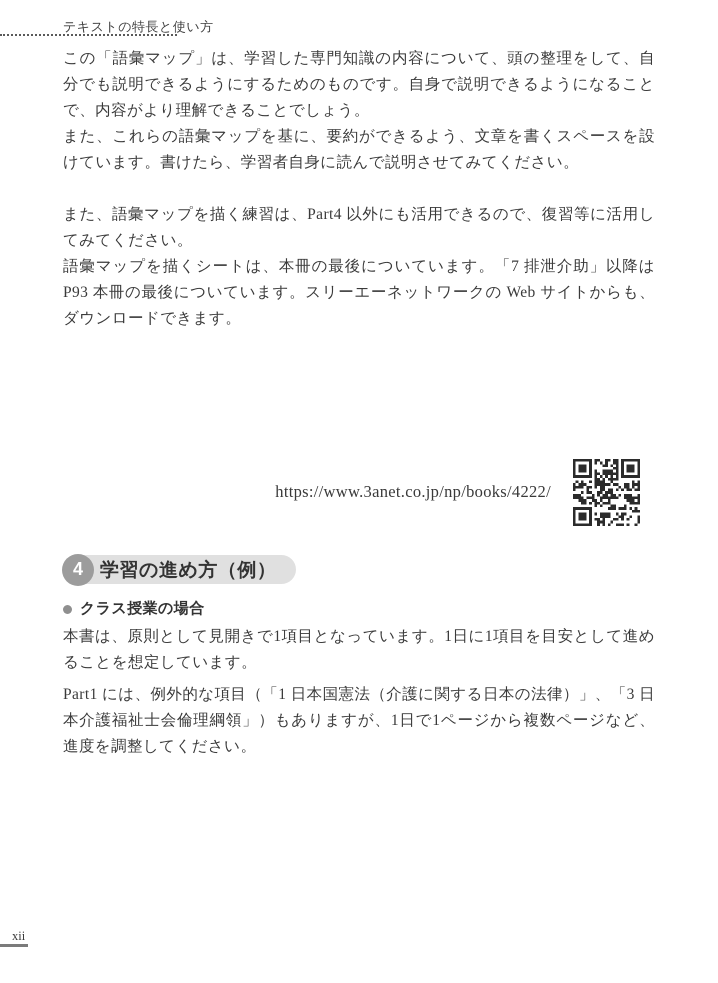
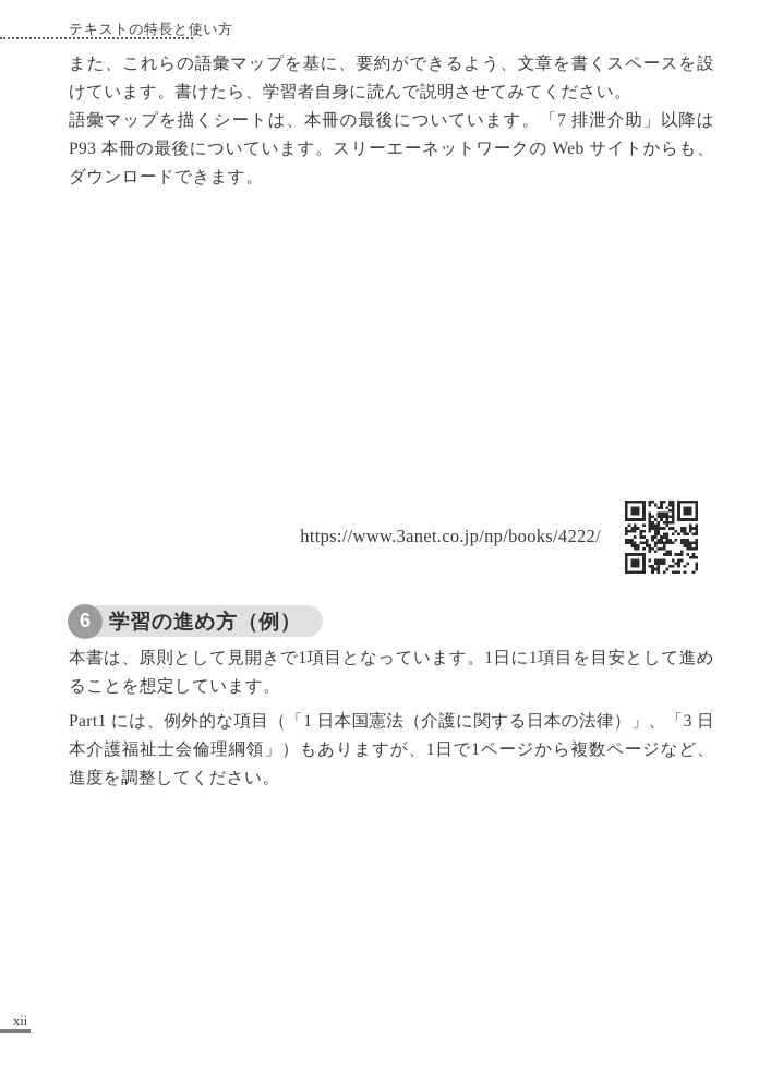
  テキストの特長と使い方
- この「語彙マップ」は、学習した専門知識の内容について、頭の整理をして、自分でも説明できるようにするためのものです。自身で説明できるようになることで、内容がより理解できることでしょう。
  また、これらの語彙マップを基に、要約ができるよう、文章を書くスペースを設けています。書けたら、学習者自身に読んで説明させてみてください。
- また、語彙マップを描く練習は、Part4 以外にも活用できるので、復習等に活用してみてください。
  語彙マップを描くシートは、本冊の最後についています。「7 排泄介助」以降は P93 本冊の最後についています。スリーエーネットワークの Web サイトからも、ダウンロードできます。
  https://www.3anet.co.jp/np/books/4222/
- 4
+ 6
  学習の進め方（例）
- クラス授業の場合
  本書は、原則として見開きで1項目となっています。1日に1項目を目安として進めることを想定しています。
  Part1 には、例外的な項目（「1 日本国憲法（介護に関する日本の法律）」、「3 日本介護福祉士会倫理綱領」）もありますが、1日で1ページから複数ページなど、進度を調整してください。
  xii
